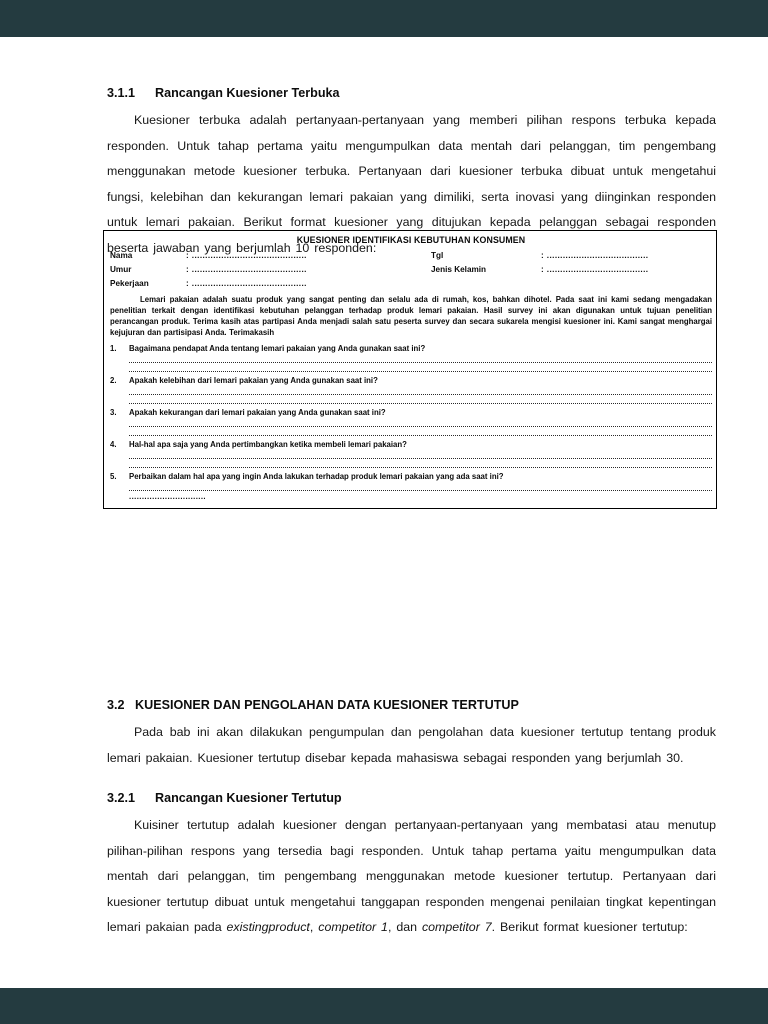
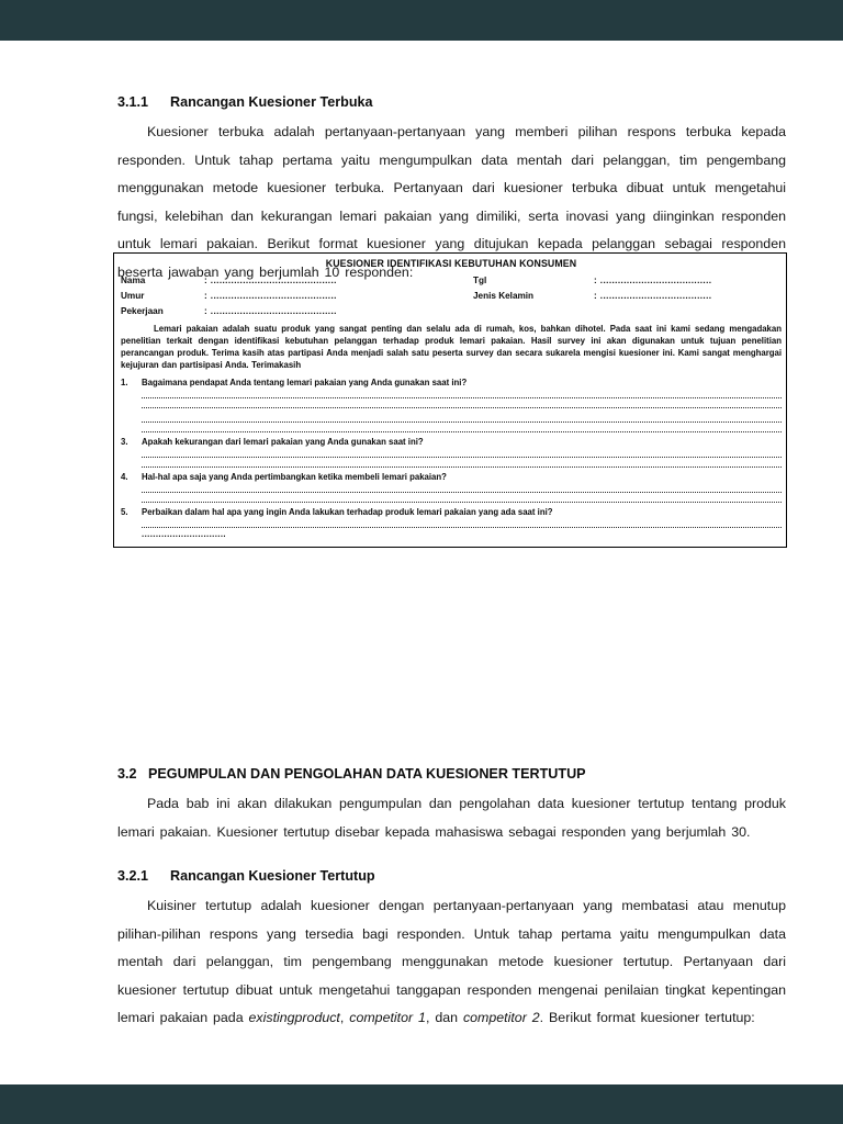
  3.1.1
  Rancangan Kuesioner Terbuka
  Kuesioner terbuka adalah pertanyaan-pertanyaan yang memberi pilihan respons terbuka kepada responden. Untuk tahap pertama yaitu mengumpulkan data mentah dari pelanggan, tim pengembang menggunakan metode kuesioner terbuka. Pertanyaan dari kuesioner terbuka dibuat untuk mengetahui fungsi, kelebihan dan kekurangan lemari pakaian yang dimiliki, serta inovasi yang diinginkan responden untuk lemari pakaian. Berikut format kuesioner yang ditujukan kepada pelanggan sebagai responden beserta jawaban yang berjumlah 10 responden:
  KUESIONER IDENTIFIKASI KEBUTUHAN KONSUMEN
  Nama
  : ...........................................
  Tgl
  : ......................................
  Umur
  : ...........................................
  Jenis Kelamin
  : ......................................
  Pekerjaan
  : ...........................................
  Lemari pakaian adalah suatu produk yang sangat penting dan selalu ada di rumah, kos, bahkan dihotel. Pada saat ini kami sedang mengadakan penelitian terkait dengan identifikasi kebutuhan pelanggan terhadap produk lemari pakaian. Hasil survey ini akan digunakan untuk tujuan penelitian perancangan produk. Terima kasih atas partipasi Anda menjadi salah satu peserta survey dan secara sukarela mengisi kuesioner ini. Kami sangat menghargai kejujuran dan partisipasi Anda. Terimakasih
  1.
  Bagaimana pendapat Anda tentang lemari pakaian yang Anda gunakan saat ini?
- 2.
- Apakah kelebihan dari lemari pakaian yang Anda gunakan saat ini?
  3.
  Apakah kekurangan dari lemari pakaian yang Anda gunakan saat ini?
  4.
  Hal-hal apa saja yang Anda pertimbangkan ketika membeli lemari pakaian?
  5.
  Perbaikan dalam hal apa yang ingin Anda lakukan terhadap produk lemari pakaian yang ada saat ini?
  ..............................
  3.2
- KUESIONER DAN PENGOLAHAN DATA KUESIONER TERTUTUP
+ PEGUMPULAN DAN PENGOLAHAN DATA KUESIONER TERTUTUP
  Pada bab ini akan dilakukan pengumpulan dan pengolahan data kuesioner tertutup tentang produk lemari pakaian. Kuesioner tertutup disebar kepada mahasiswa sebagai responden yang berjumlah 30.
  3.2.1
  Rancangan Kuesioner Tertutup
- Kuisiner tertutup adalah kuesioner dengan pertanyaan-pertanyaan yang membatasi atau menutup pilihan-pilihan respons yang tersedia bagi responden. Untuk tahap pertama yaitu mengumpulkan data mentah dari pelanggan, tim pengembang menggunakan metode kuesioner tertutup. Pertanyaan dari kuesioner tertutup dibuat untuk mengetahui tanggapan responden mengenai penilaian tingkat kepentingan lemari pakaian pada existingproduct, competitor 1, dan competitor 7. Berikut format kuesioner tertutup:
+ Kuisiner tertutup adalah kuesioner dengan pertanyaan-pertanyaan yang membatasi atau menutup pilihan-pilihan respons yang tersedia bagi responden. Untuk tahap pertama yaitu mengumpulkan data mentah dari pelanggan, tim pengembang menggunakan metode kuesioner tertutup. Pertanyaan dari kuesioner tertutup dibuat untuk mengetahui tanggapan responden mengenai penilaian tingkat kepentingan lemari pakaian pada existingproduct, competitor 1, dan competitor 2. Berikut format kuesioner tertutup:
